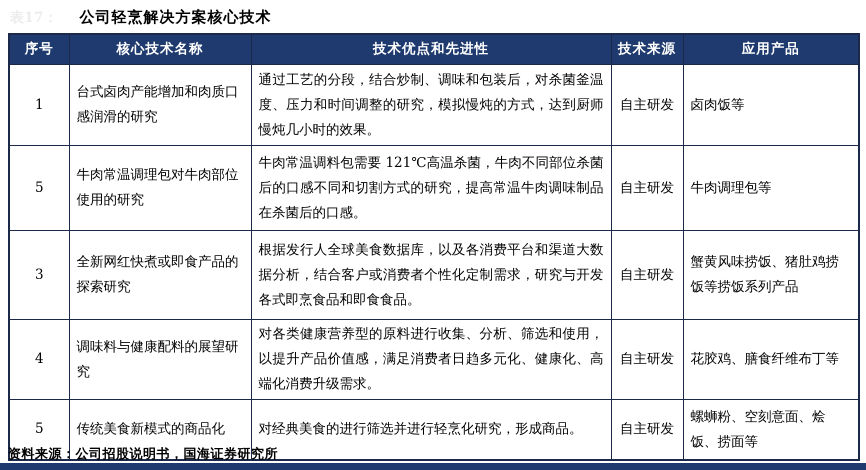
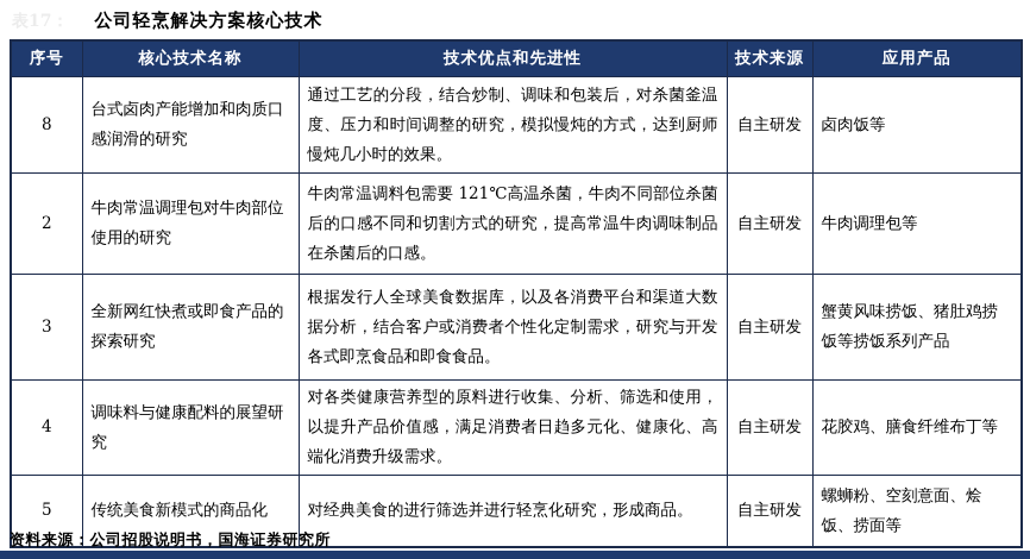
  公司轻烹解决方案核心技术
  序号	核心技术名称	技术优点和先进性	技术来源	应用产品
- 1	台式卤肉产能增加和肉质口感润滑的研究	通过工艺的分段，结合炒制、调味和包装后，对杀菌釜温度、压力和时间调整的研究，模拟慢炖的方式，达到厨师慢炖几小时的效果。	自主研发	卤肉饭等
+ 8	台式卤肉产能增加和肉质口感润滑的研究	通过工艺的分段，结合炒制、调味和包装后，对杀菌釜温度、压力和时间调整的研究，模拟慢炖的方式，达到厨师慢炖几小时的效果。	自主研发	卤肉饭等
- 5	牛肉常温调理包对牛肉部位使用的研究	牛肉常温调料包需要 121℃高温杀菌，牛肉不同部位杀菌后的口感不同和切割方式的研究，提高常温牛肉调味制品在杀菌后的口感。	自主研发	牛肉调理包等
+ 2	牛肉常温调理包对牛肉部位使用的研究	牛肉常温调料包需要 121℃高温杀菌，牛肉不同部位杀菌后的口感不同和切割方式的研究，提高常温牛肉调味制品在杀菌后的口感。	自主研发	牛肉调理包等
  3	全新网红快煮或即食产品的探索研究	根据发行人全球美食数据库，以及各消费平台和渠道大数据分析，结合客户或消费者个性化定制需求，研究与开发各式即烹食品和即食食品。	自主研发	蟹黄风味捞饭、猪肚鸡捞饭等捞饭系列产品
  4	调味料与健康配料的展望研究	对各类健康营养型的原料进行收集、分析、筛选和使用，以提升产品价值感，满足消费者日趋多元化、健康化、高端化消费升级需求。	自主研发	花胶鸡、膳食纤维布丁等
  5	传统美食新模式的商品化	对经典美食的进行筛选并进行轻烹化研究，形成商品。	自主研发	螺蛳粉、空刻意面、烩饭、捞面等
  资料来源：公司招股说明书，国海证券研究所
